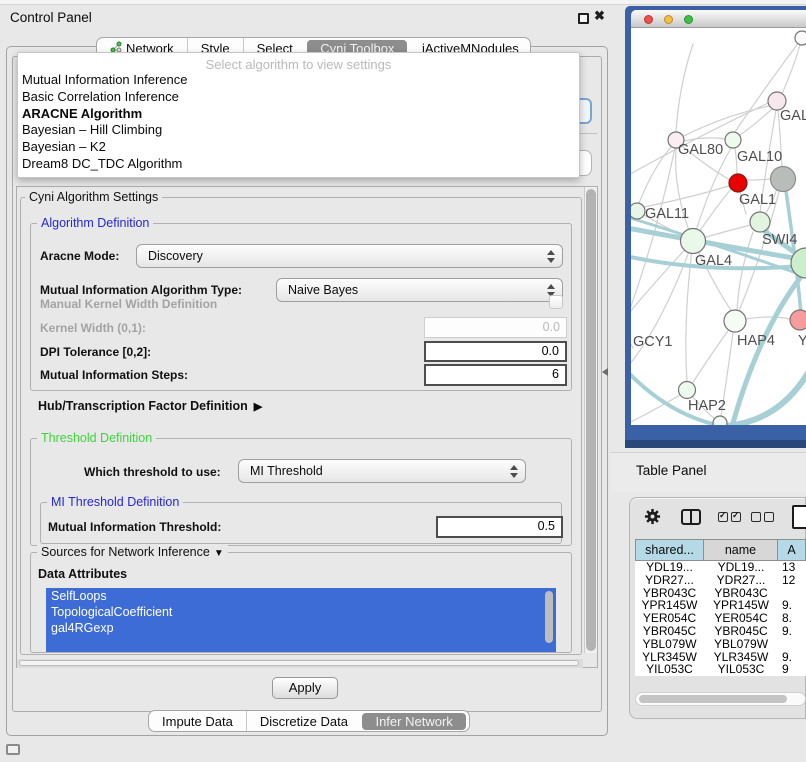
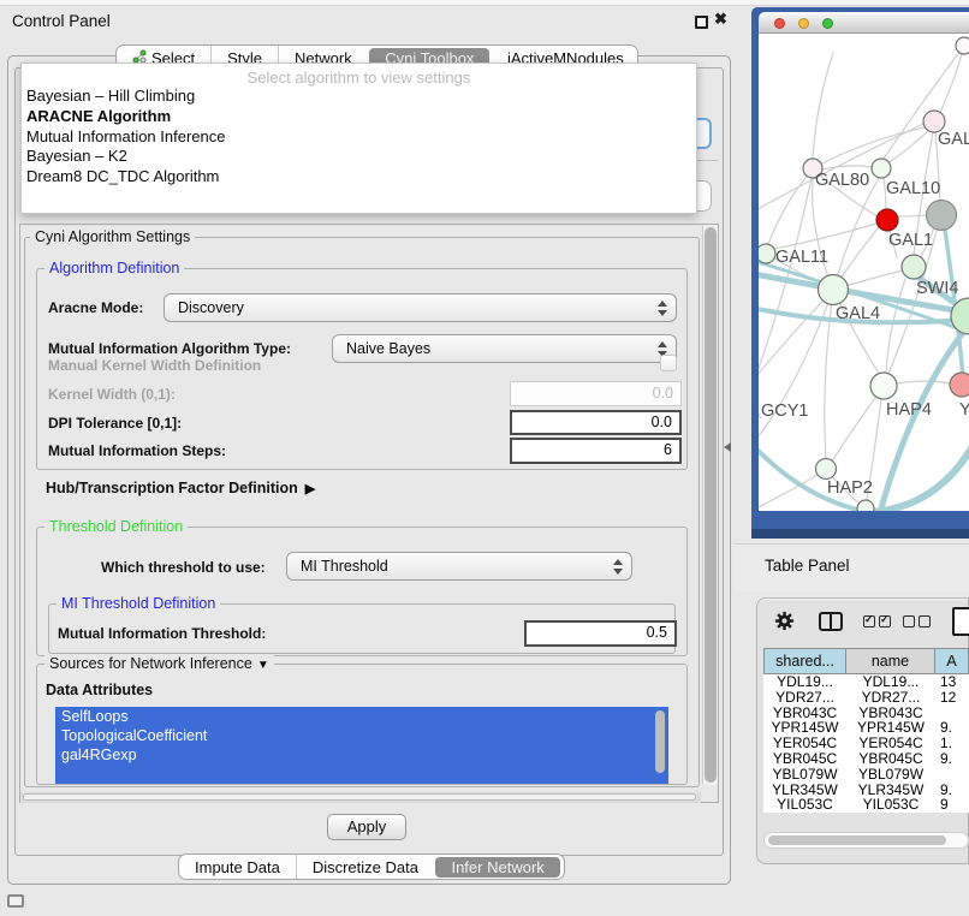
  Control Panel
  ✖
- Network
+ Select
  Style
- Select
+ Network
  Cyni Toolbox
  jActiveMNodules
  Select algorithm to view settings
- Mutual Information Inference
+ Bayesian – Hill Climbing
- Basic Correlation Inference
  ARACNE Algorithm
- Bayesian – Hill Climbing
+ Mutual Information Inference
  Bayesian – K2
  Dream8 DC_TDC Algorithm
  Cyni Algorithm Settings
  Algorithm Definition
  Aracne Mode:
  Discovery
  Mutual Information Algorithm Type:
  Naive Bayes
  Manual Kernel Width Definition
  Kernel Width (0,1):
  0.0
- DPI Tolerance [0,2]:
+ DPI Tolerance [0,1]:
  0.0
  Mutual Information Steps:
  6
  Hub/Transcription Factor Definition ▶
  Threshold Definition
  Which threshold to use:
  MI Threshold
  MI Threshold Definition
  Mutual Information Threshold:
  0.5
  Sources for Network Inference ▼
  Data Attributes
  SelfLoops
  TopologicalCoefficient
  gal4RGexp
  Apply
  Impute Data
  Discretize Data
  Infer Network
  GAL
  GAL80
  GAL10
  GAL1
  GAL11
  SWI4
  GAL4
  GCY1
  HAP4
  Y
  HAP2
  Table Panel
  shared...
  name
  A
  YDL19...
  YDL19...
  13
  YDR27...
  YDR27...
  12
  YBR043C
  YBR043C
  YPR145W
  YPR145W
  9.
  YER054C
  YER054C
- 8.
+ 1.
  YBR045C
  YBR045C
  9.
  YBL079W
  YBL079W
  YLR345W
  YLR345W
  9.
  YIL053C
  YIL053C
  9
